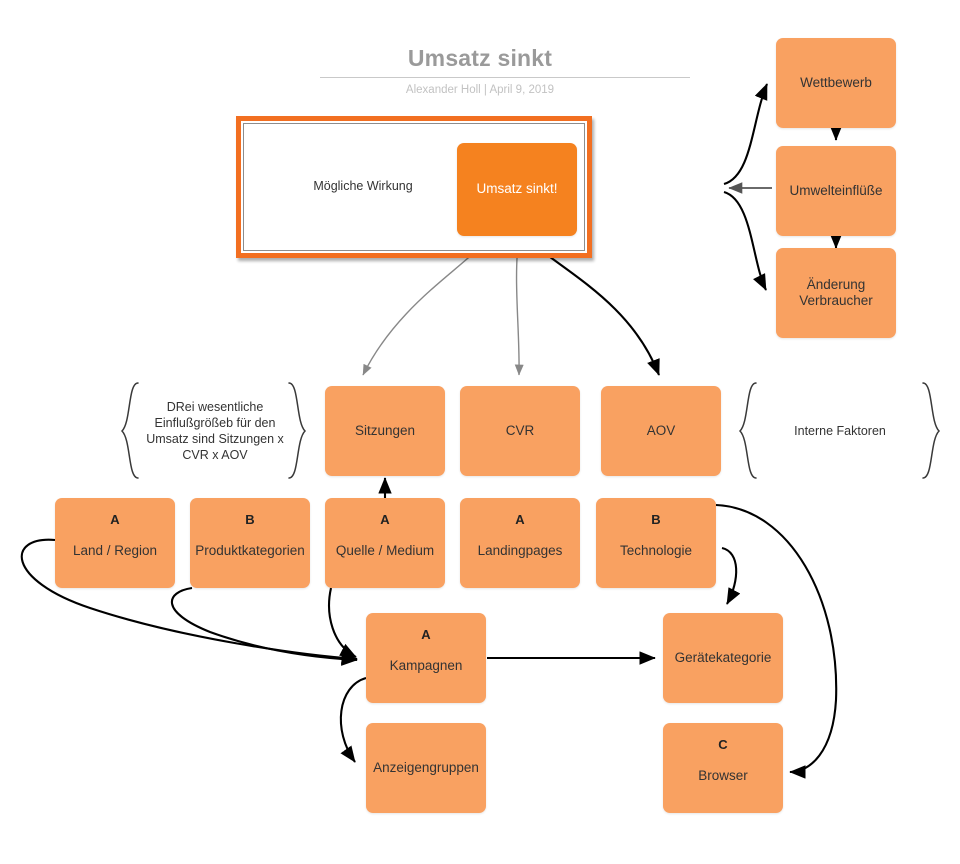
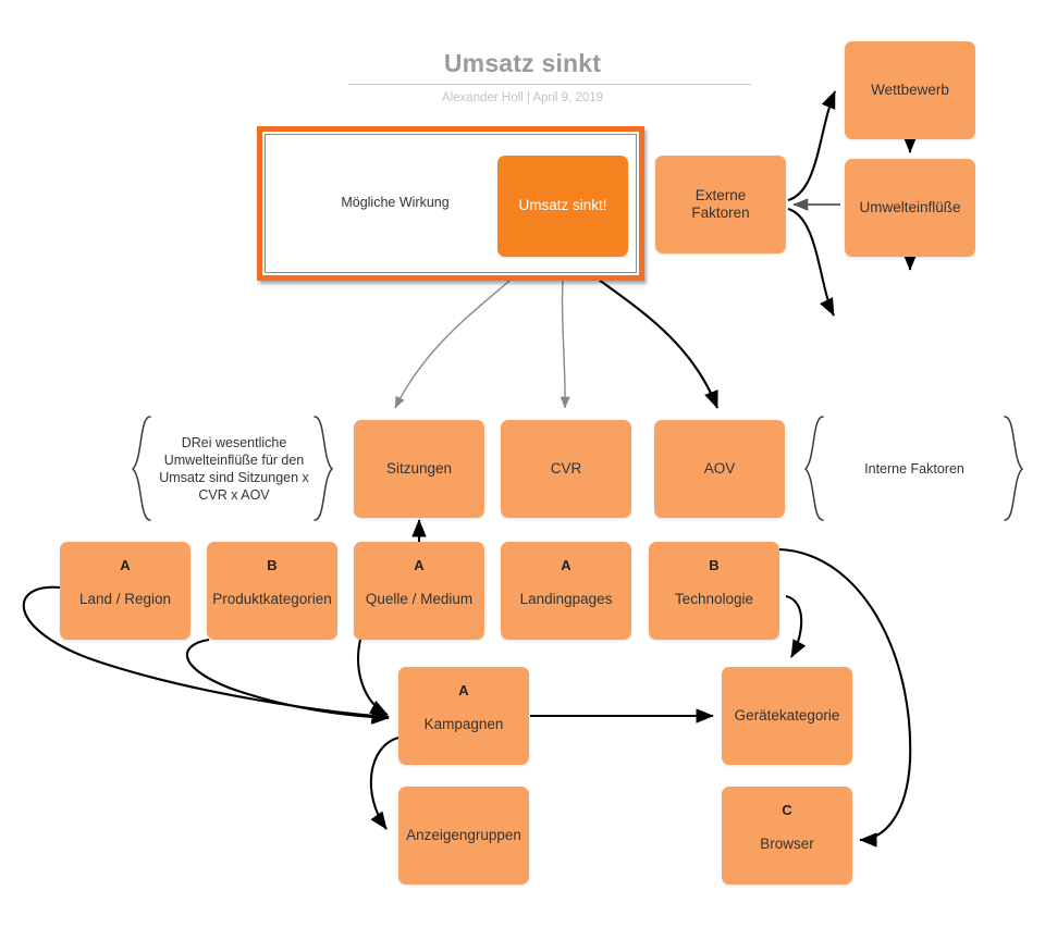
  Umsatz sinkt
  Alexander Holl | April 9, 2019
  Mögliche Wirkung
- DRei wesentliche Einflußgrößeb für den Umsatz sind Sitzungen x CVR x AOV
+ DRei wesentliche Umwelteinflüße für den Umsatz sind Sitzungen x CVR x AOV
  Interne Faktoren
  Umsatz sinkt!
+ Externe
+ Faktoren
  Wettbewerb
  Umwelteinflüße
- Änderung
- Verbraucher
  Sitzungen
  CVR
  AOV
  A
  Land / Region
  B
  Produktkategorien
  A
  Quelle / Medium
  A
  Landingpages
  B
  Technologie
  A
  Kampagnen
  Anzeigengruppen
  Gerätekategorie
  C
  Browser
